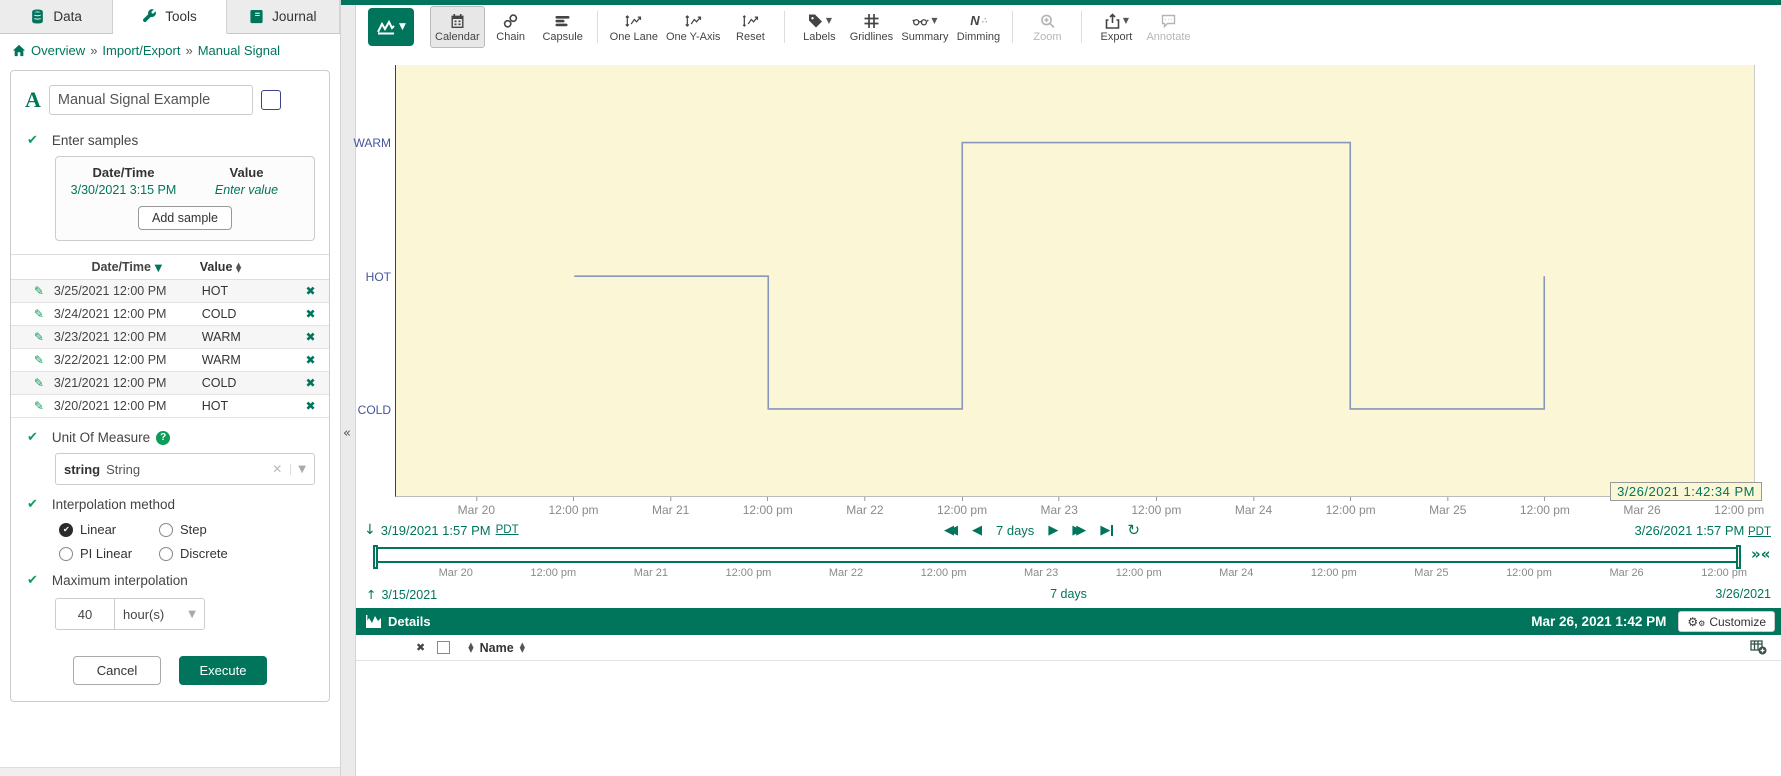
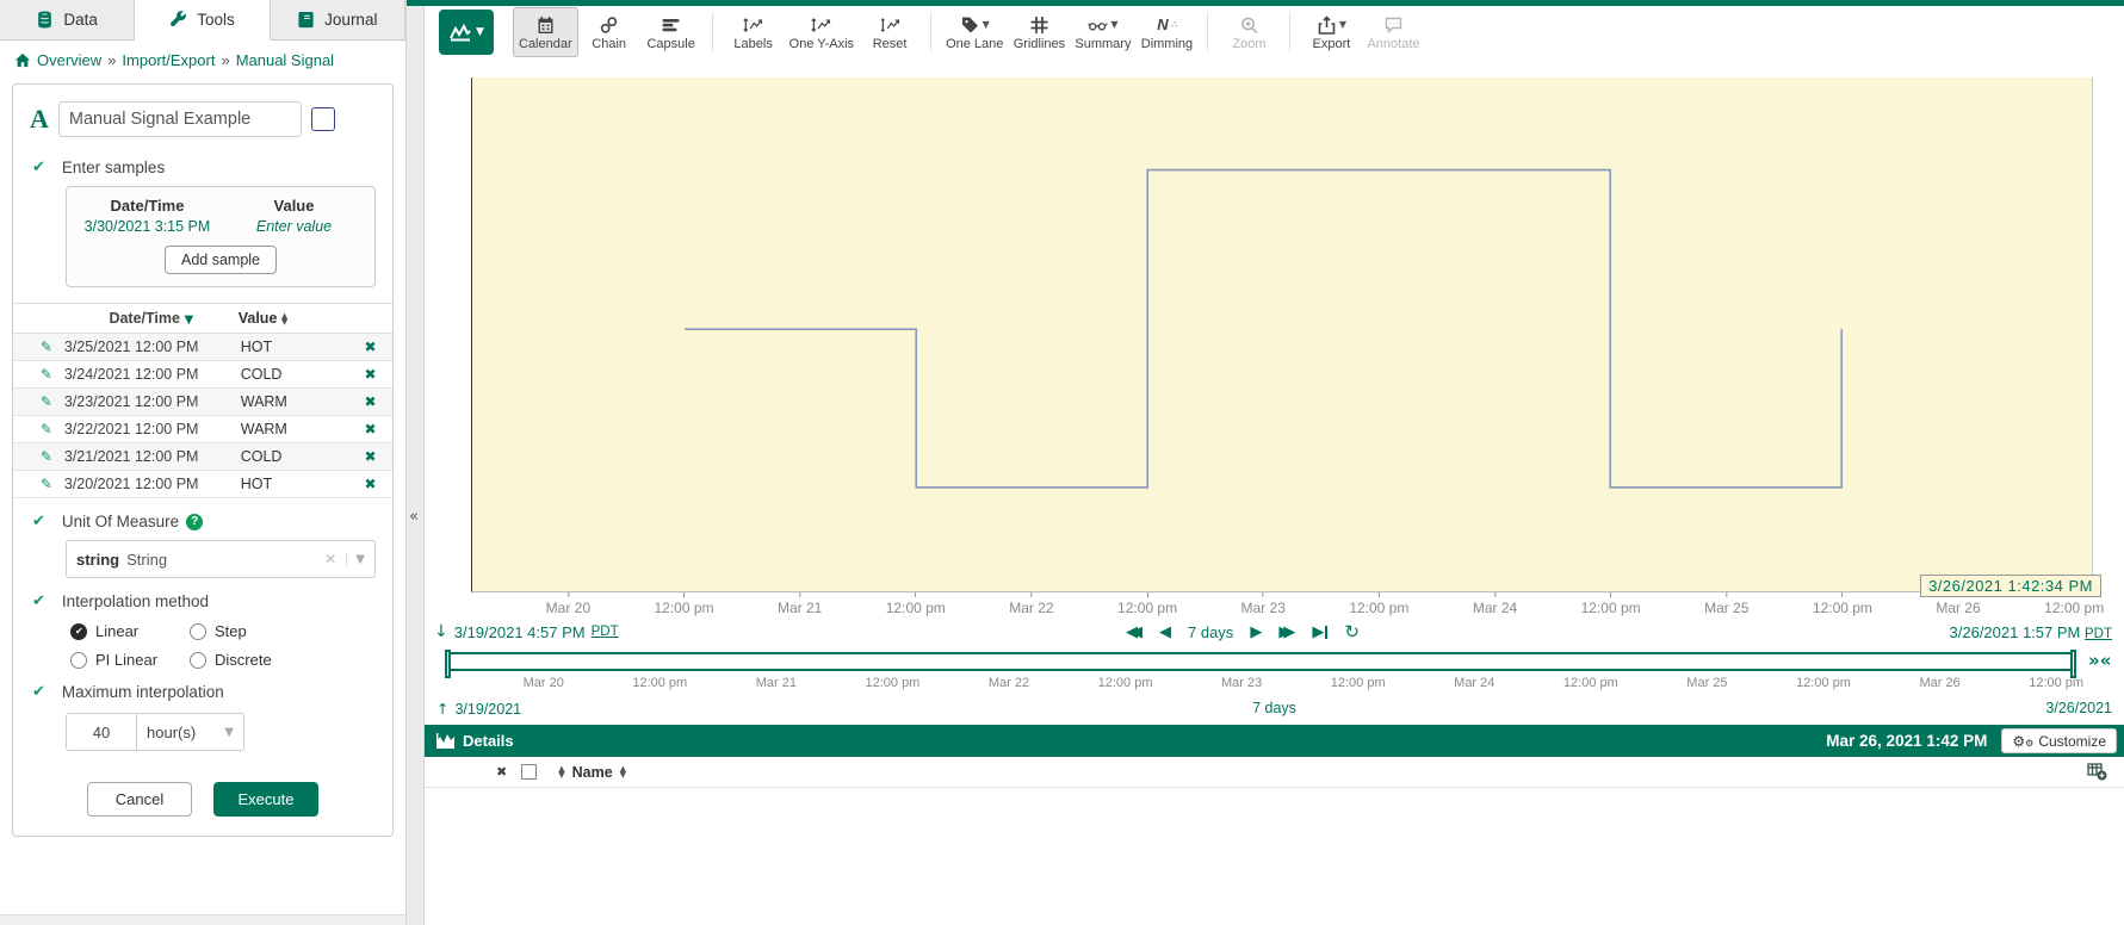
  Data
  Tools
  Journal
  Overview
  »
  Import/Export
  »
  Manual Signal
  A
  Manual Signal Example
  ✔
  Enter samples
  Date/Time
  Value
  3/30/2021 3:15 PM
  Enter value
  Add sample
  	Date/Time ▼	Value ▲▼
  ✎	3/25/2021 12:00 PM	HOT	✖
  ✎	3/24/2021 12:00 PM	COLD	✖
  ✎	3/23/2021 12:00 PM	WARM	✖
  ✎	3/22/2021 12:00 PM	WARM	✖
  ✎	3/21/2021 12:00 PM	COLD	✖
  ✎	3/20/2021 12:00 PM	HOT	✖
  ✔
  Unit Of Measure
  ?
  string
  String
  ✕
  ▼
  ✔
  Interpolation method
  Linear
  Step
  PI Linear
  Discrete
  ✔
  Maximum interpolation
  40
  hour(s)
  ▼
  Cancel
  Execute
  «
  ▼
  Calendar
  Chain
  Capsule
- One Lane
+ Labels
  One Y-Axis
  Reset
  ▼
- Labels
+ One Lane
  Gridlines
  ▼
  Summary
  N
  ∴
  Dimming
  Zoom
  ▼
  Export
  Annotate
- WARM
- HOT
- COLD
  Mar 20
  12:00 pm
  Mar 21
  12:00 pm
  Mar 22
  12:00 pm
  Mar 23
  12:00 pm
  Mar 24
  12:00 pm
  Mar 25
  12:00 pm
  Mar 26
  12:00 pm
  3/26/2021 1:42:34 PM
  ↓
- 3/19/2021 1:57 PM
+ 3/19/2021 4:57 PM
  PDT
  ◀◀
  ◀
  7 days
  ▶
  ▶▶
  ▶
  ↻
  3/26/2021 1:57 PM PDT
  »«
  Mar 20
  12:00 pm
  Mar 21
  12:00 pm
  Mar 22
  12:00 pm
  Mar 23
  12:00 pm
  Mar 24
  12:00 pm
  Mar 25
  12:00 pm
  Mar 26
  12:00 pm
- ↑ 3/15/2021
+ ↑ 3/19/2021
  7 days
  3/26/2021
  Details
  Mar 26, 2021 1:42 PM
  ⚙⚙
  Customize
  ✖
  ▲
  ▼
  Name
  ▲
  ▼
